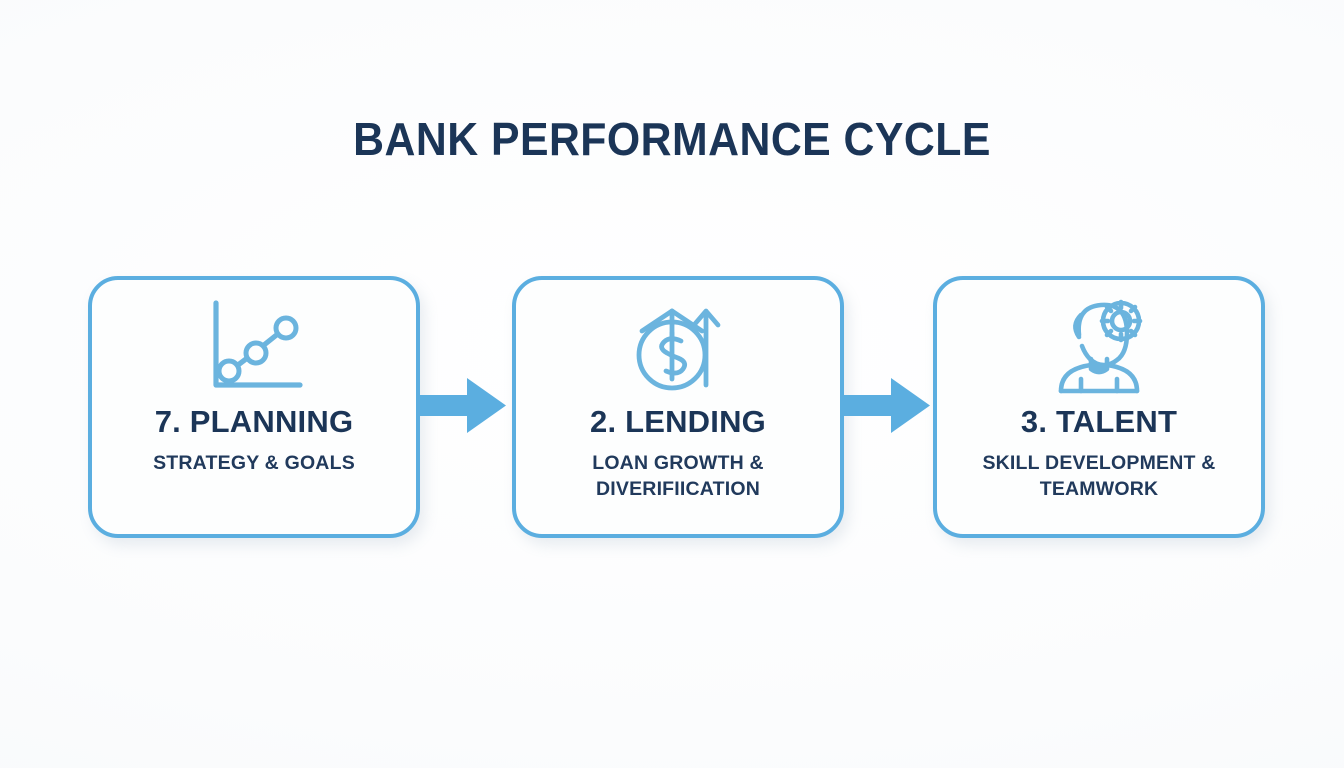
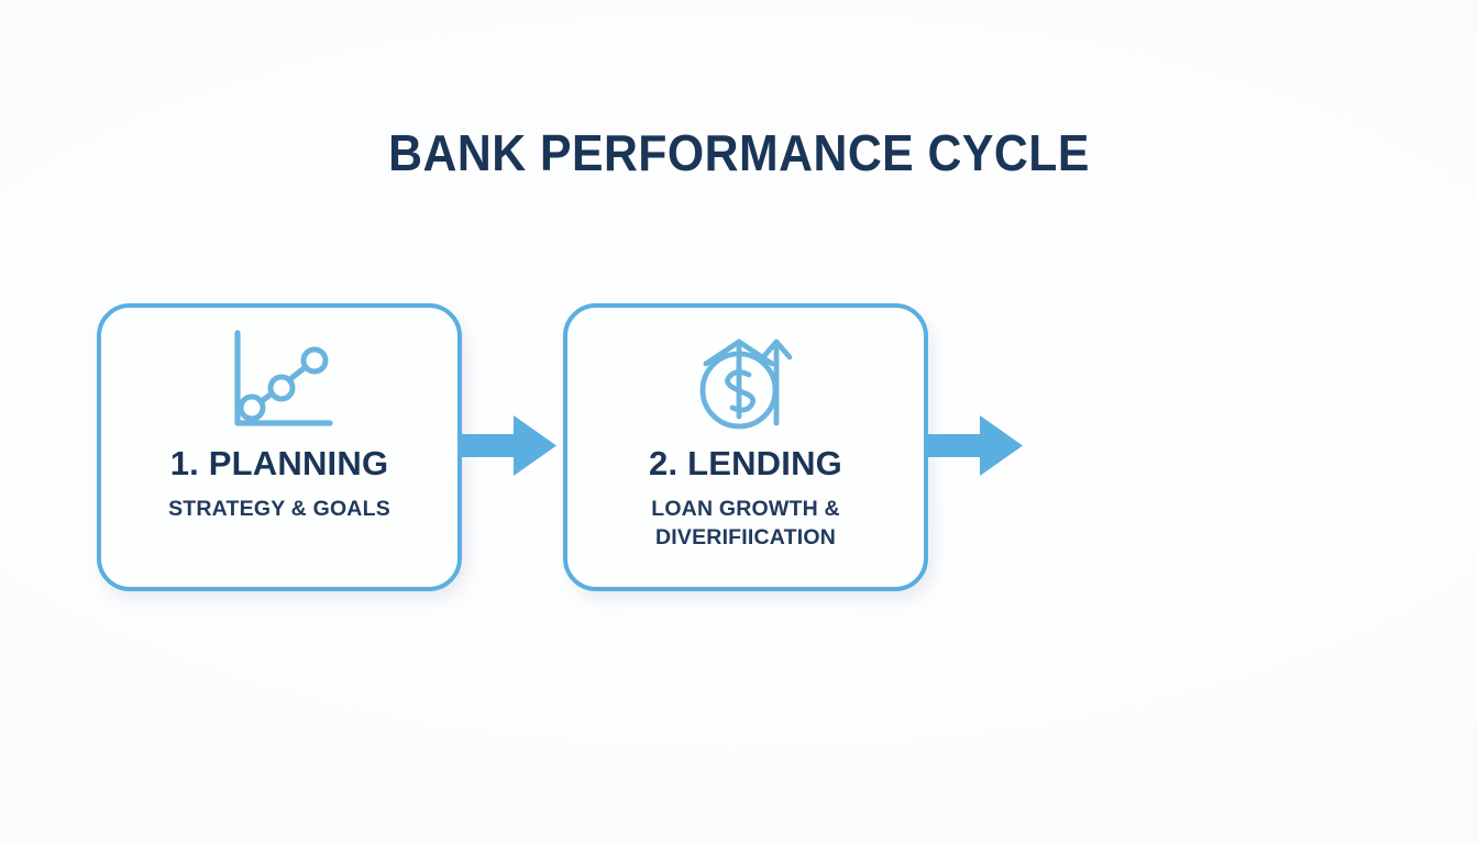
  BANK PERFORMANCE CYCLE
- 7. PLANNING
+ 1. PLANNING
  STRATEGY & GOALS
  2. LENDING
  LOAN GROWTH & DIVERIFIICATION
- 3. TALENT
- SKILL DEVELOPMENT & TEAMWORK
